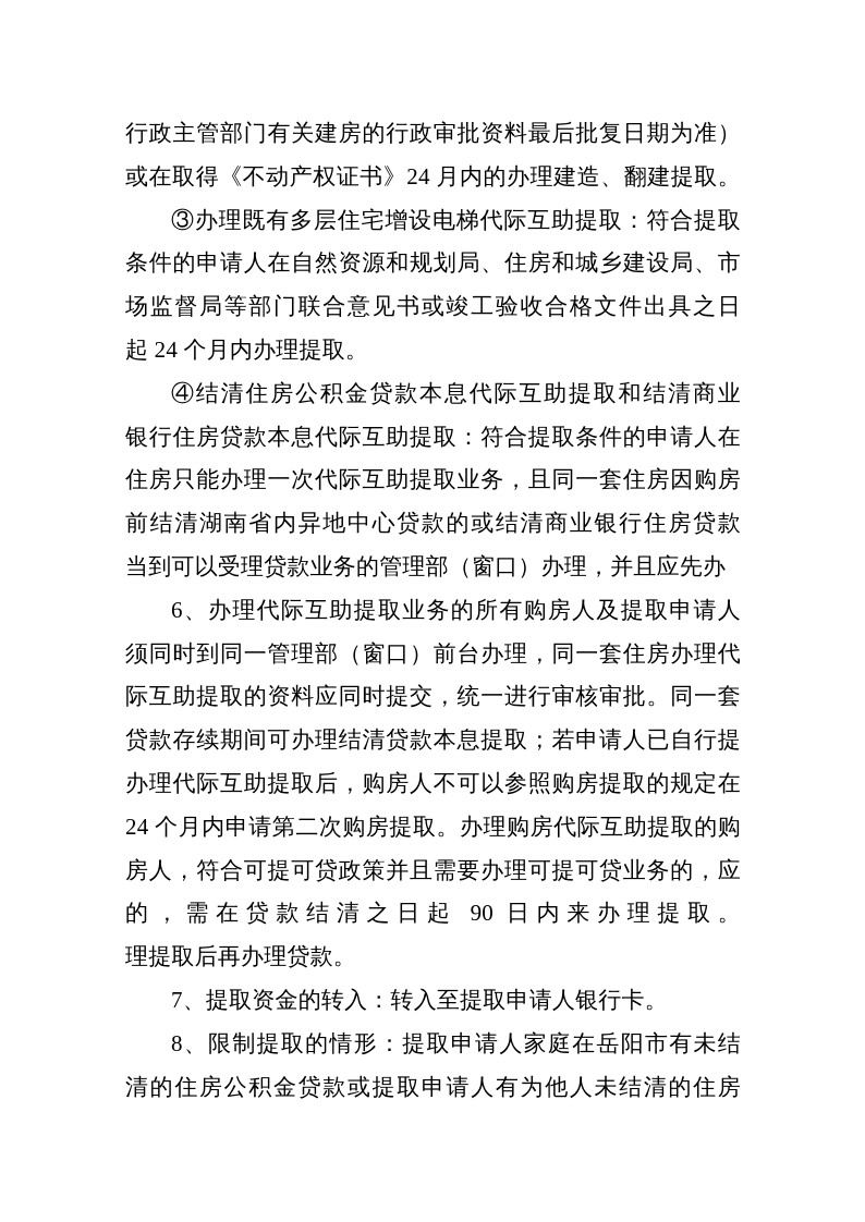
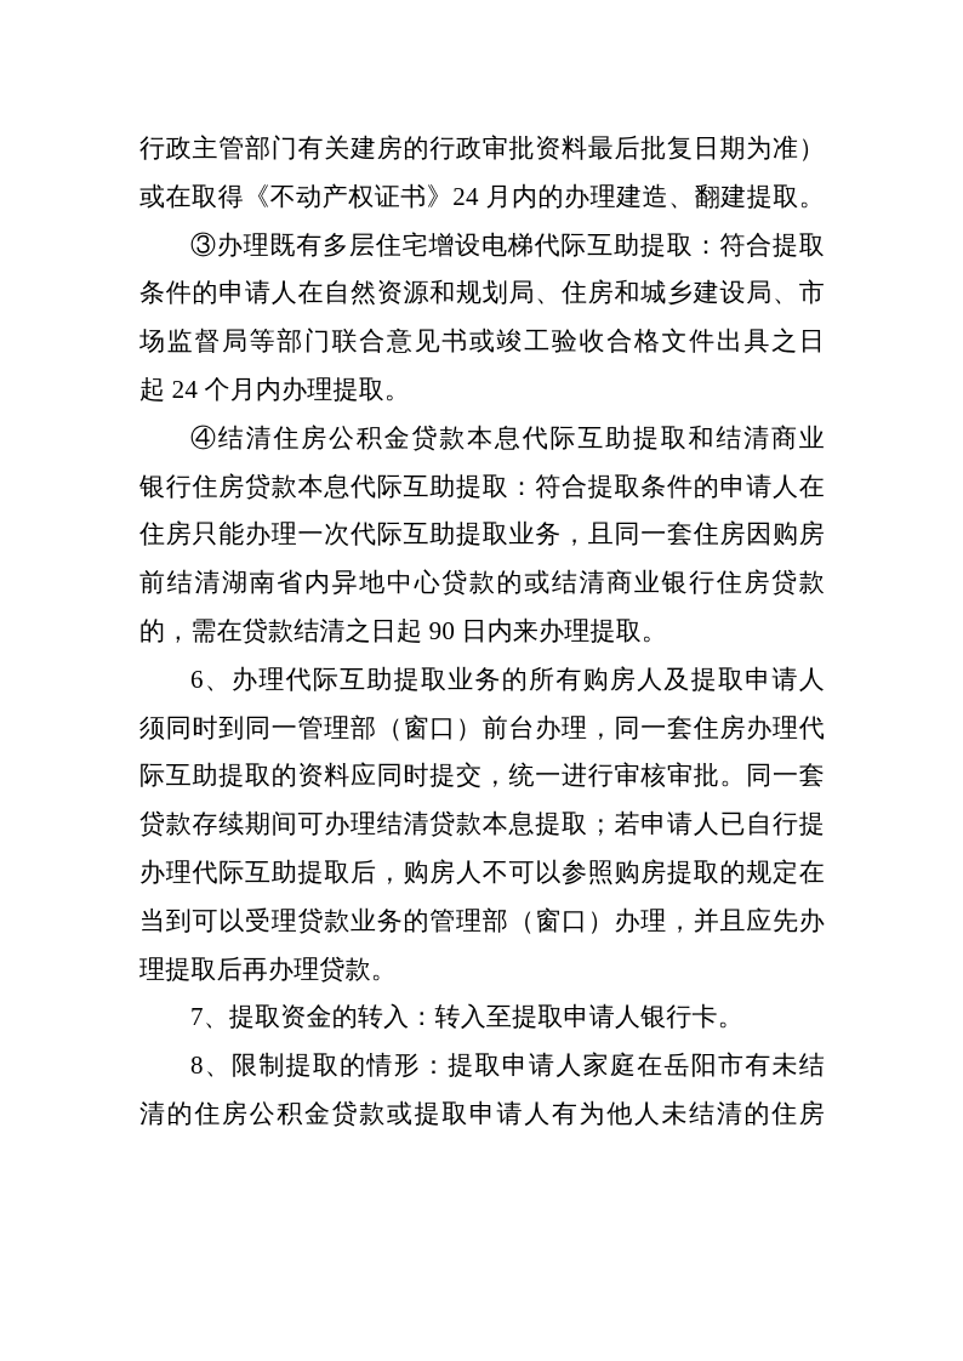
  行政主管部门有关建房的行政审批资料最后批复日期为准）
  或在取得《不动产权证书》24 月内的办理建造、翻建提取。
  ③办理既有多层住宅增设电梯代际互助提取：符合提取
  条件的申请人在自然资源和规划局、住房和城乡建设局、市
  场监督局等部门联合意见书或竣工验收合格文件出具之日
  起 24 个月内办理提取。
  ④结清住房公积金贷款本息代际互助提取和结清商业
  银行住房贷款本息代际互助提取：符合提取条件的申请人在
  住房只能办理一次代际互助提取业务，且同一套住房因购房
  前结清湖南省内异地中心贷款的或结清商业银行住房贷款
- 当到可以受理贷款业务的管理部（窗口）办理，并且应先办
+ 的，需在贷款结清之日起 90 日内来办理提取。
  6、办理代际互助提取业务的所有购房人及提取申请人
  须同时到同一管理部（窗口）前台办理，同一套住房办理代
  际互助提取的资料应同时提交，统一进行审核审批。同一套
  贷款存续期间可办理结清贷款本息提取；若申请人已自行提
  办理代际互助提取后，购房人不可以参照购房提取的规定在
- 24 个月内申请第二次购房提取。办理购房代际互助提取的购
- 房人，符合可提可贷政策并且需要办理可提可贷业务的，应
- 的，需在贷款结清之日起 90 日内来办理提取。
+ 当到可以受理贷款业务的管理部（窗口）办理，并且应先办
  理提取后再办理贷款。
  7、提取资金的转入：转入至提取申请人银行卡。
  8、限制提取的情形：提取申请人家庭在岳阳市有未结
  清的住房公积金贷款或提取申请人有为他人未结清的住房
